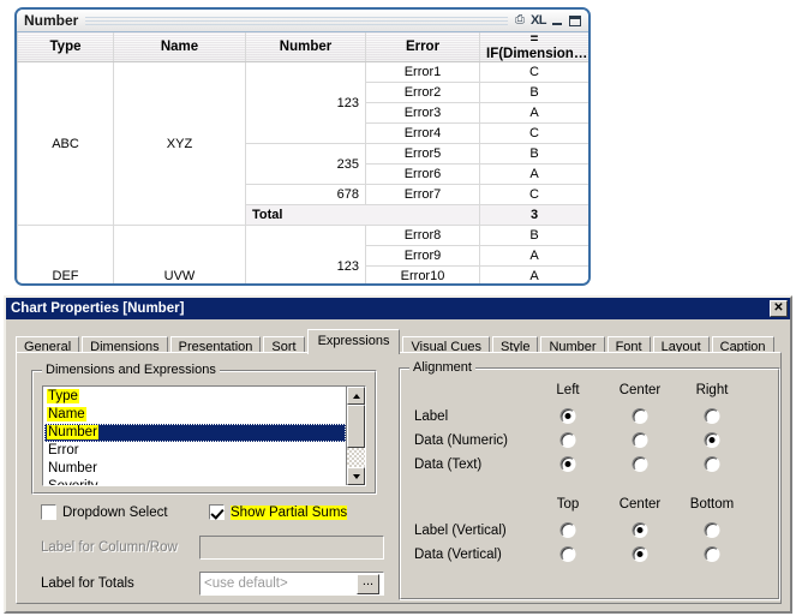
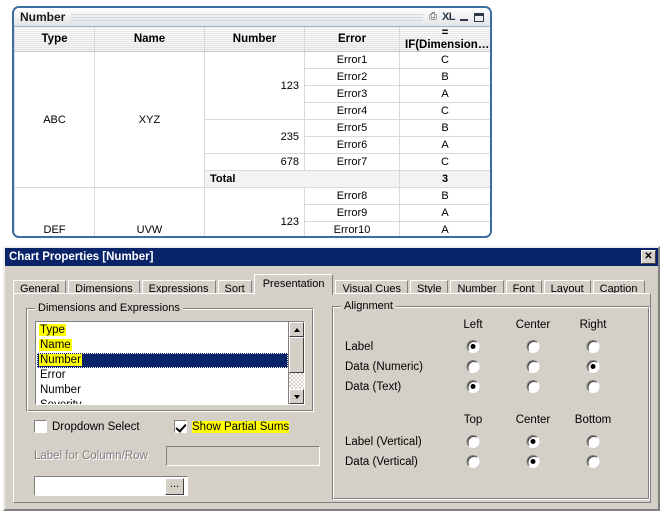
  Number
  ⎙
  XL
  Type	Name	Number	Error	= IF(Dimension…
  ABC	XYZ	123	Error1	C
  Error2	B
  Error3	A
  Error4	C
  235	Error5	B
  Error6	A
  678	Error7	C
  Total	3
  DEF	UVW	123	Error8	B
  Error9	A
  Error10	A
  Chart Properties [Number]
  ✕
  General
  Dimensions
- Presentation
+ Expressions
  Sort
- Expressions
+ Presentation
  Visual Cues
  Style
  Number
  Font
  Layout
  Caption
  Dimensions and Expressions
  Type
  Name
  Number
  Error
  Number
  Dropdown Select
  Show Partial Sums
  Label for Column/Row
- Label for Totals
- <use default>
  ...
  Alignment
  Left
  Center
  Right
  Label
  Data (Numeric)
  Data (Text)
  Top
  Center
  Bottom
  Label (Vertical)
  Data (Vertical)
